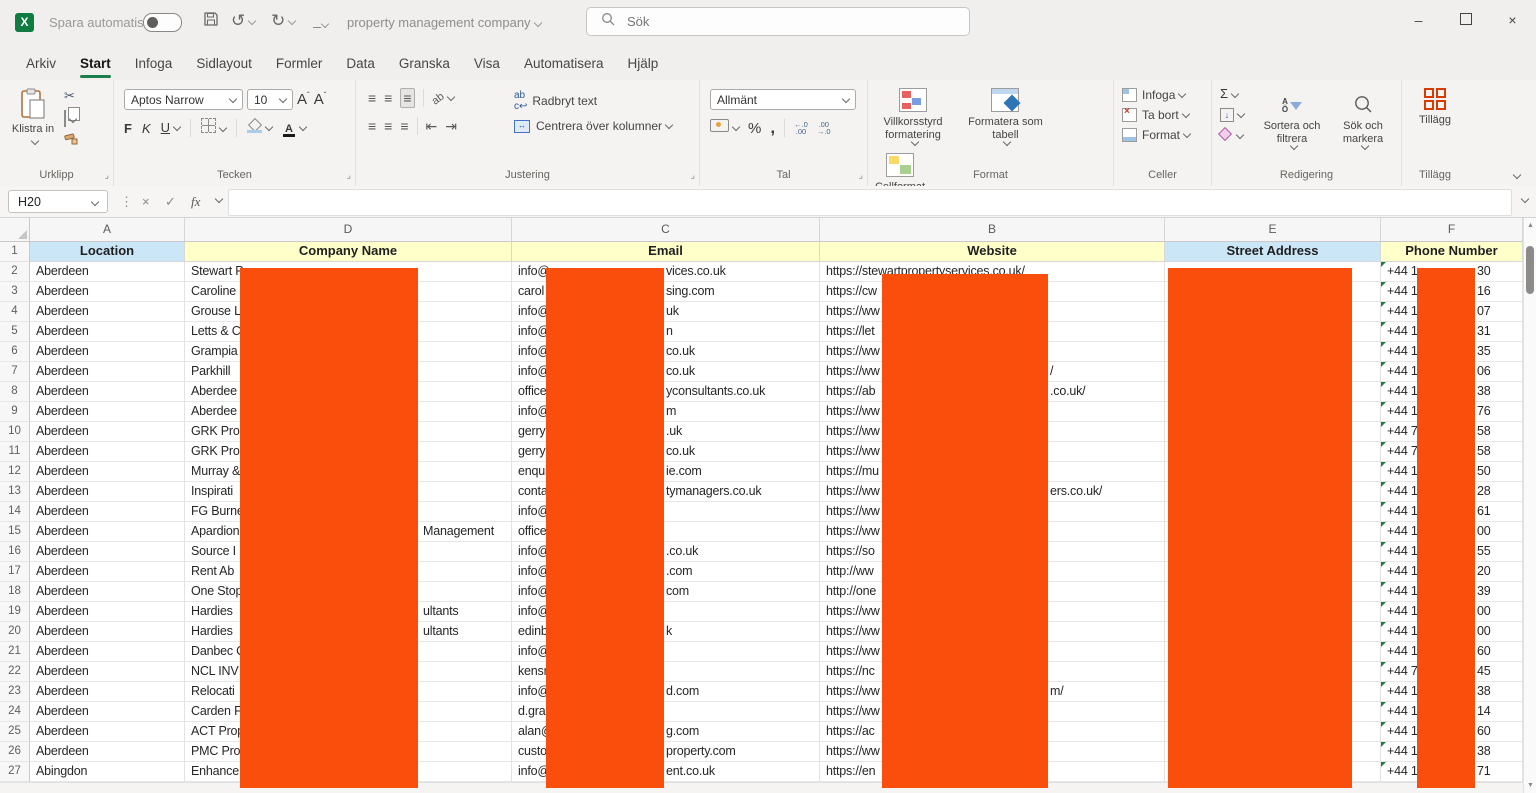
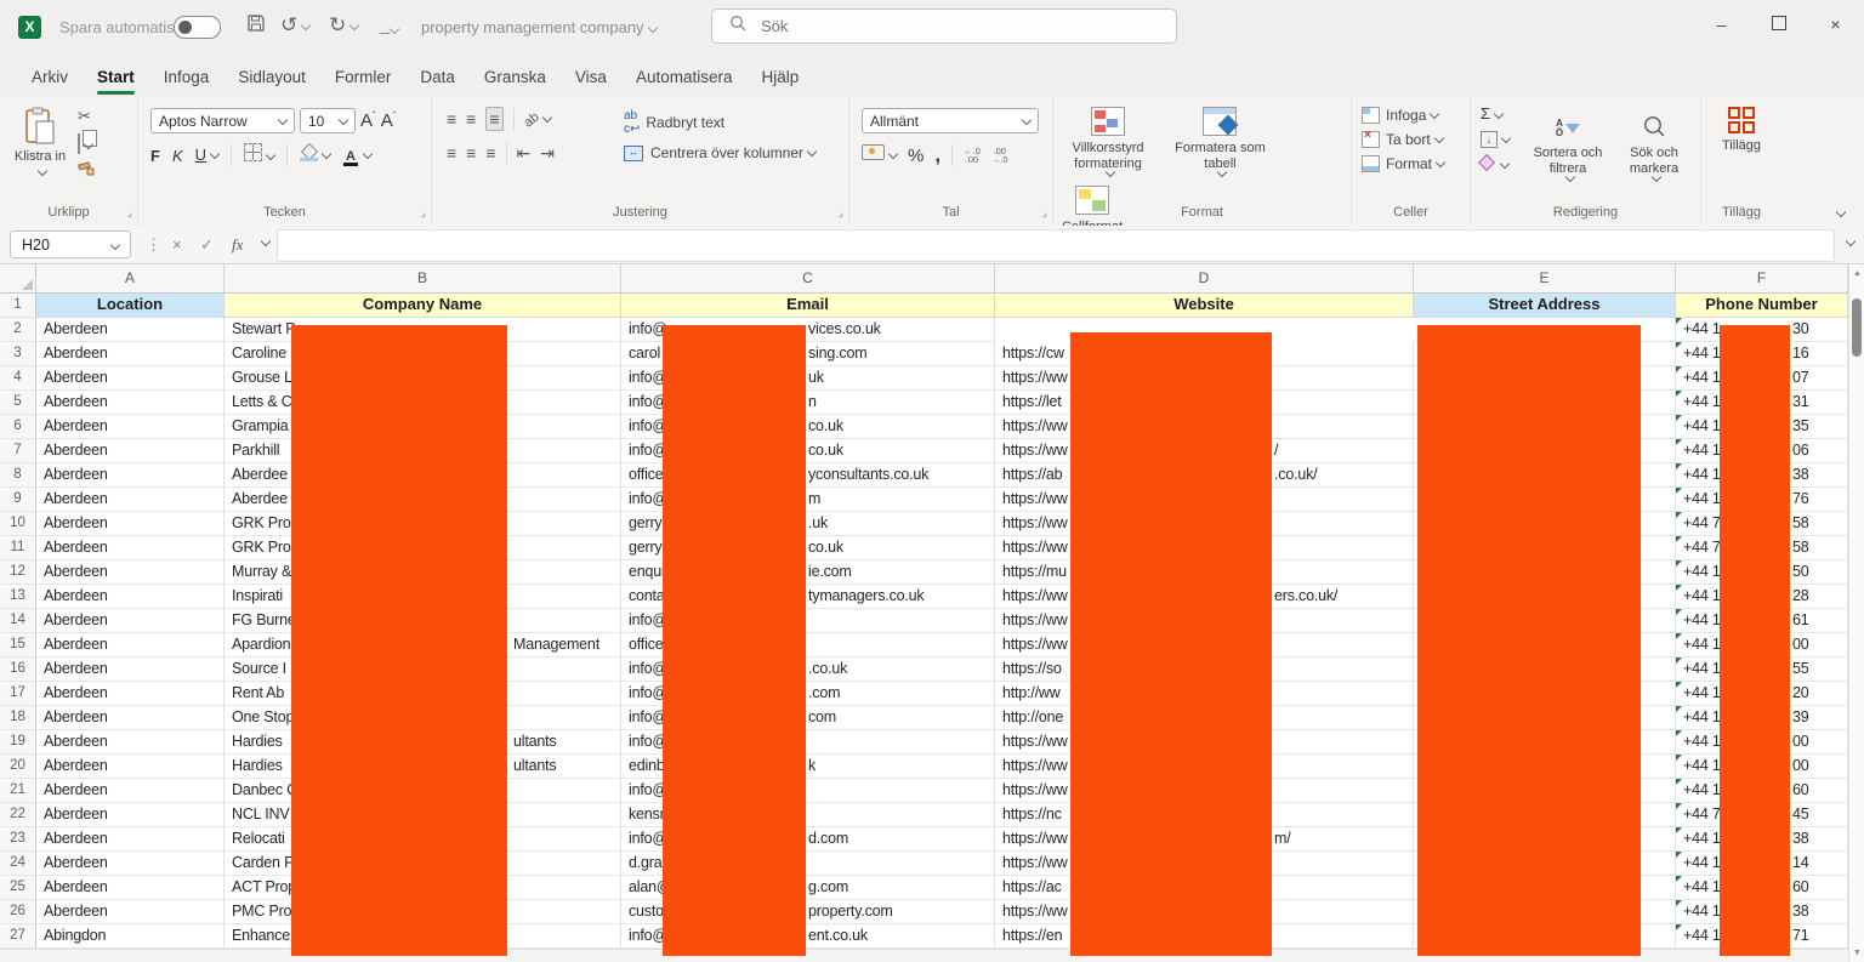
  X
  Spara automatis
  ↺
  ↻
  property management company
  Sök
  –
  ×
  Arkiv
  Start
  Infoga
  Sidlayout
  Formler
  Data
  Granska
  Visa
  Automatisera
  Hjälp
  Klistra in
  ✂
  Urklipp
  ⌟
  Aptos Narrow
  10
  Aˆ
  Aˇ
  F
  K
  U
  A
  Tecken
  ⌟
  ≡
  ≡
  ≡
  ≡
  ≡
  ≡
  ⇤
  ⇥
  ab
  c↩
  Radbryt text
  ↔
  Centrera över kolumner
  Justering
  ⌟
  Allmänt
  %
  ,
  ←.0
  .00
  .00
  →.0
  Tal
  ⌟
  Villkorsstyrd formatering
  Formatera som tabell
  Format
  Infoga
  Ta bort
  Format
  Celler
  Σ
  ↓
  A
  Ö
  Sortera och filtrera
  Sök och markera
  Redigering
  Tillägg
  Tillägg
  H20
  ⋮
  ×
  ✓
  fx
  A
- D
+ B
  C
- B
+ D
  E
  F
  1
  Location
  Company Name
  Email
  Website
  Street Address
  Phone Number
  2
  Aberdeen
  Stewart
  info@
  vices.co.uk
- https://stewartpropertyservices.co.uk/
  +44 1
  30
  3
  Aberdeen
  Caroline
  carol
  sing.com
  https://cw
  +44 1
  16
  4
  Aberdeen
  Grouse L
  info@
  uk
  https://ww
  +44 1
  07
  5
  Aberdeen
  Letts & C
  info@
  n
  https://let
  +44 1
  31
  6
  Aberdeen
  Grampia
  info@
  co.uk
  https://ww
  +44 1
  35
  7
  Aberdeen
  Parkhill
  info@
  co.uk
  https://ww
  /
  +44 1
  06
  8
  Aberdeen
  Aberdee
  office
  yconsultants.co.uk
  https://ab
  .co.uk/
  +44 1
  38
  9
  Aberdeen
  Aberdee
  info@
  m
  https://ww
  +44 1
  76
  10
  Aberdeen
  GRK Pro
  gerry
  .uk
  https://ww
  +44 7
  58
  11
  Aberdeen
  GRK Pro
  gerry
  co.uk
  https://ww
  +44 7
  58
  12
  Aberdeen
  Murray &
  enqu
  ie.com
  https://mu
  +44 1
  50
  13
  Aberdeen
  Inspirati
  conta
  tymanagers.co.uk
  https://ww
  ers.co.uk/
  +44 1
  28
  14
  Aberdeen
  FG Burn
  info@
  https://ww
  +44 1
  61
  15
  Aberdeen
  Apardion
  Management
  office
  https://ww
  +44 1
  00
  16
  Aberdeen
  Source I
  info@
  .co.uk
  https://so
  +44 1
  55
  17
  Aberdeen
  Rent Ab
  info@
  .com
  http://ww
  +44 1
  20
  18
  Aberdeen
  One Stop
  info@
  com
  http://one
  +44 1
  39
  19
  Aberdeen
  Hardies
  ultants
  info@
  https://ww
  +44 1
  00
  20
  Aberdeen
  Hardies
  ultants
  edinb
  k
  https://ww
  +44 1
  00
  21
  Aberdeen
  Danbec
  info@
  https://ww
  +44 1
  60
  22
  Aberdeen
  NCL INV
  kens
  https://nc
  +44 7
  45
  23
  Aberdeen
  Relocati
  info@
  d.com
  https://ww
  m/
  +44 1
  38
  24
  Aberdeen
  Carden F
  d.gra
  https://ww
  +44 1
  14
  25
  Aberdeen
  ACT Pro
  alan
  g.com
  https://ac
  +44 1
  60
  26
  Aberdeen
  PMC Pro
  custo
  property.com
  https://ww
  +44 1
  38
  27
  Abingdon
  Enhance
  info@
  ent.co.uk
  https://en
  +44 1
  71
